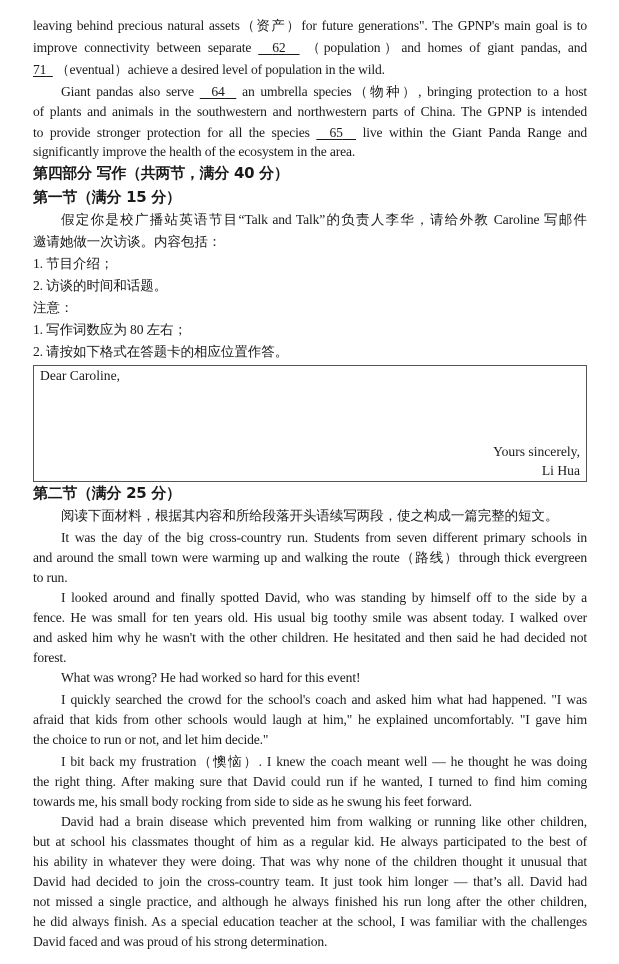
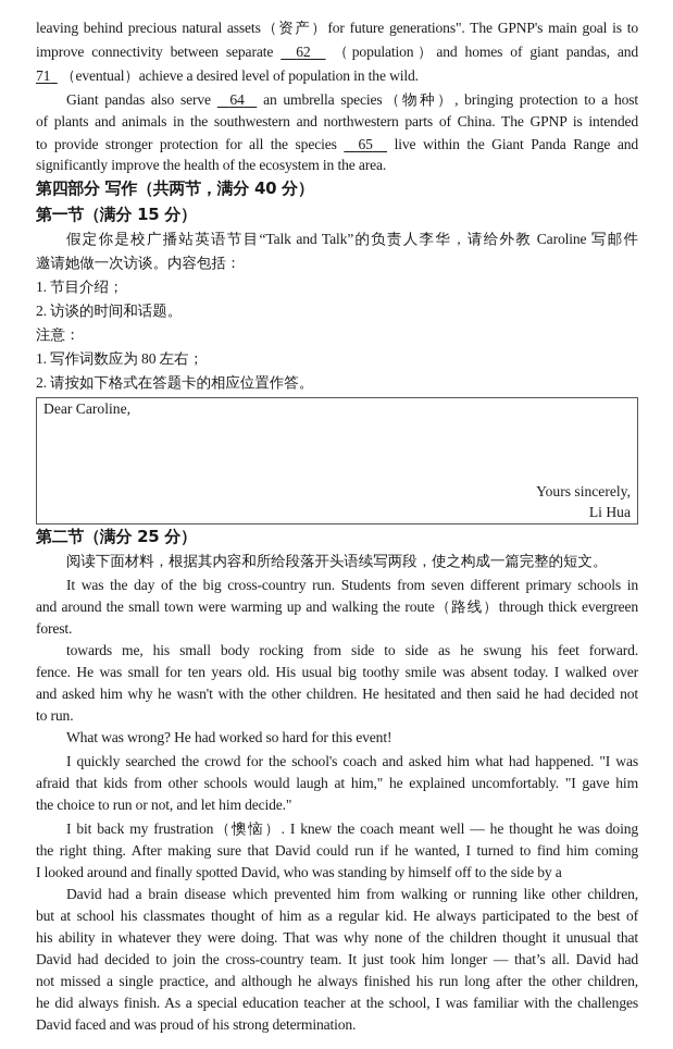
  leaving behind precious natural assets（资产）for future generations". The GPNP's main goal is to
  improve connectivity between separate 62 （population）and homes of giant pandas, and
  71 （eventual）achieve a desired level of population in the wild.
  Giant pandas also serve 64 an umbrella species（物种）, bringing protection to a host
  of plants and animals in the southwestern and northwestern parts of China. The GPNP is intended
  to provide stronger protection for all the species 65 live within the Giant Panda Range and
  significantly improve the health of the ecosystem in the area.
  第四部分 写作（共两节，满分 40 分）
  第一节（满分 15 分）
  假定你是校广播站英语节目“Talk and Talk”的负责人李华，请给外教 Caroline 写邮件
  邀请她做一次访谈。内容包括：
  1. 节目介绍；
  2. 访谈的时间和话题。
  注意：
  1. 写作词数应为 80 左右；
  2. 请按如下格式在答题卡的相应位置作答。
  Dear Caroline,
  Yours sincerely,
  Li Hua
  第二节（满分 25 分）
  阅读下面材料，根据其内容和所给段落开头语续写两段，使之构成一篇完整的短文。
  It was the day of the big cross-country run. Students from seven different primary schools in
  and around the small town were warming up and walking the route（路线）through thick evergreen
- to run.
+ forest.
- I looked around and finally spotted David, who was standing by himself off to the side by a
+ towards me, his small body rocking from side to side as he swung his feet forward.
  fence. He was small for ten years old. His usual big toothy smile was absent today. I walked over
  and asked him why he wasn't with the other children. He hesitated and then said he had decided not
- forest.
+ to run.
  What was wrong? He had worked so hard for this event!
  I quickly searched the crowd for the school's coach and asked him what had happened. "I was
  afraid that kids from other schools would laugh at him," he explained uncomfortably. "I gave him
  the choice to run or not, and let him decide."
  I bit back my frustration（懊恼）. I knew the coach meant well — he thought he was doing
  the right thing. After making sure that David could run if he wanted, I turned to find him coming
- towards me, his small body rocking from side to side as he swung his feet forward.
+ I looked around and finally spotted David, who was standing by himself off to the side by a
  David had a brain disease which prevented him from walking or running like other children,
  but at school his classmates thought of him as a regular kid. He always participated to the best of
  his ability in whatever they were doing. That was why none of the children thought it unusual that
  David had decided to join the cross-country team. It just took him longer — that’s all. David had
  not missed a single practice, and although he always finished his run long after the other children,
  he did always finish. As a special education teacher at the school, I was familiar with the challenges
  David faced and was proud of his strong determination.
